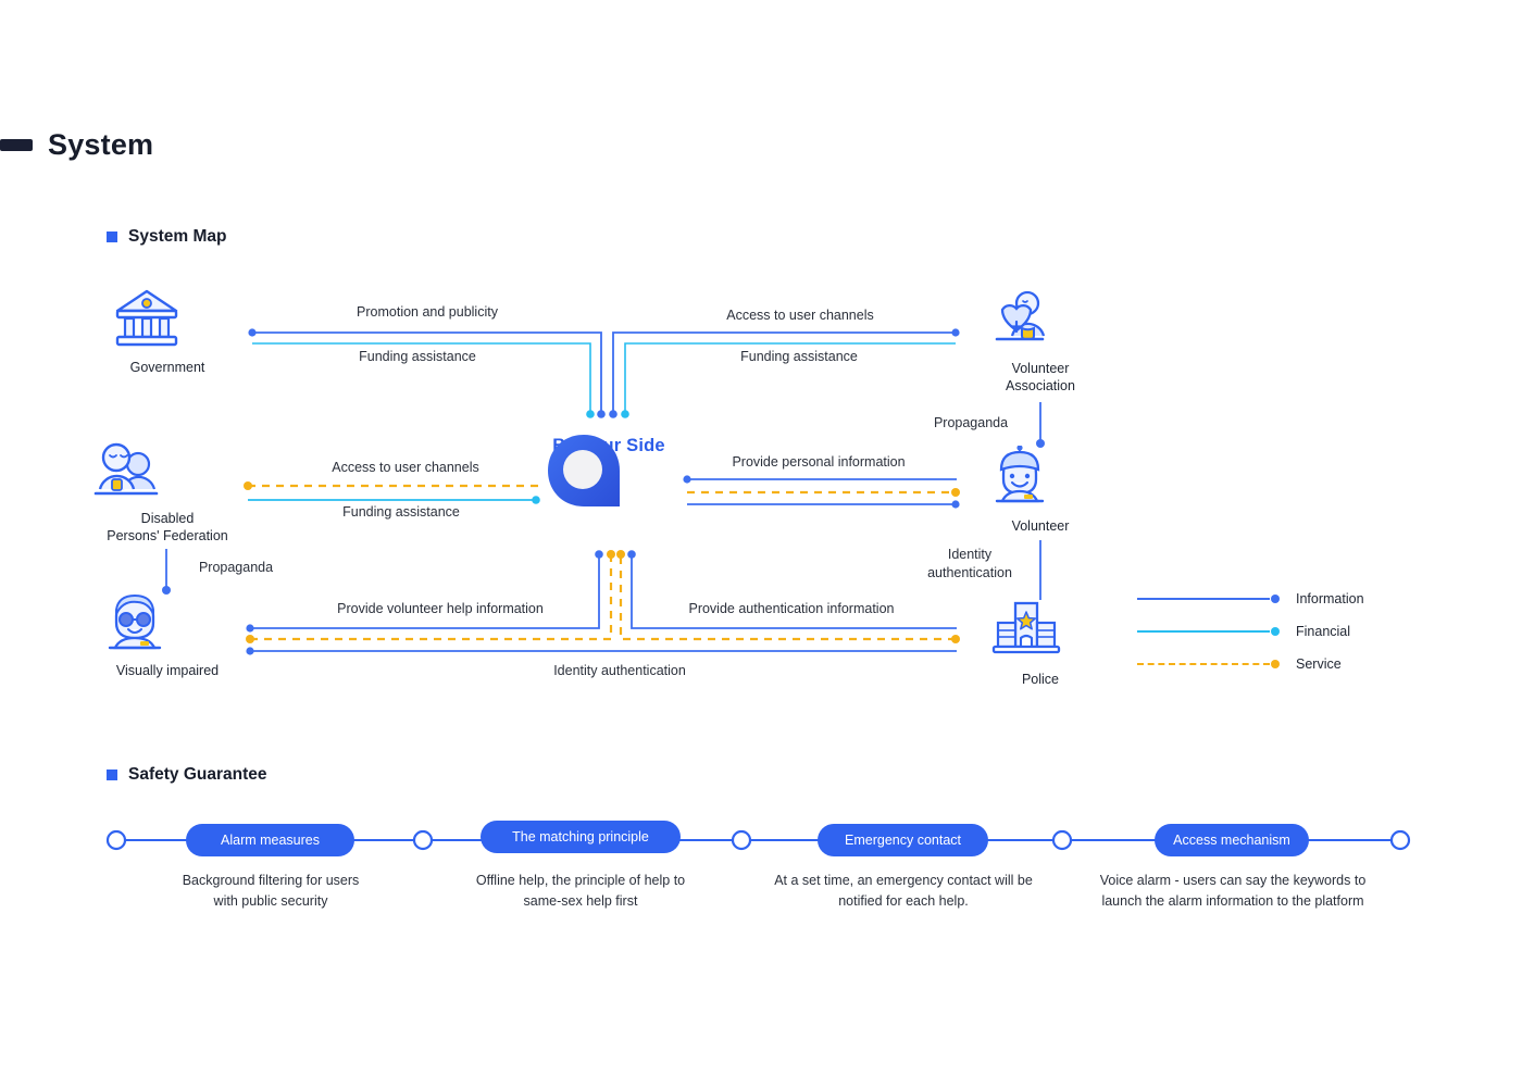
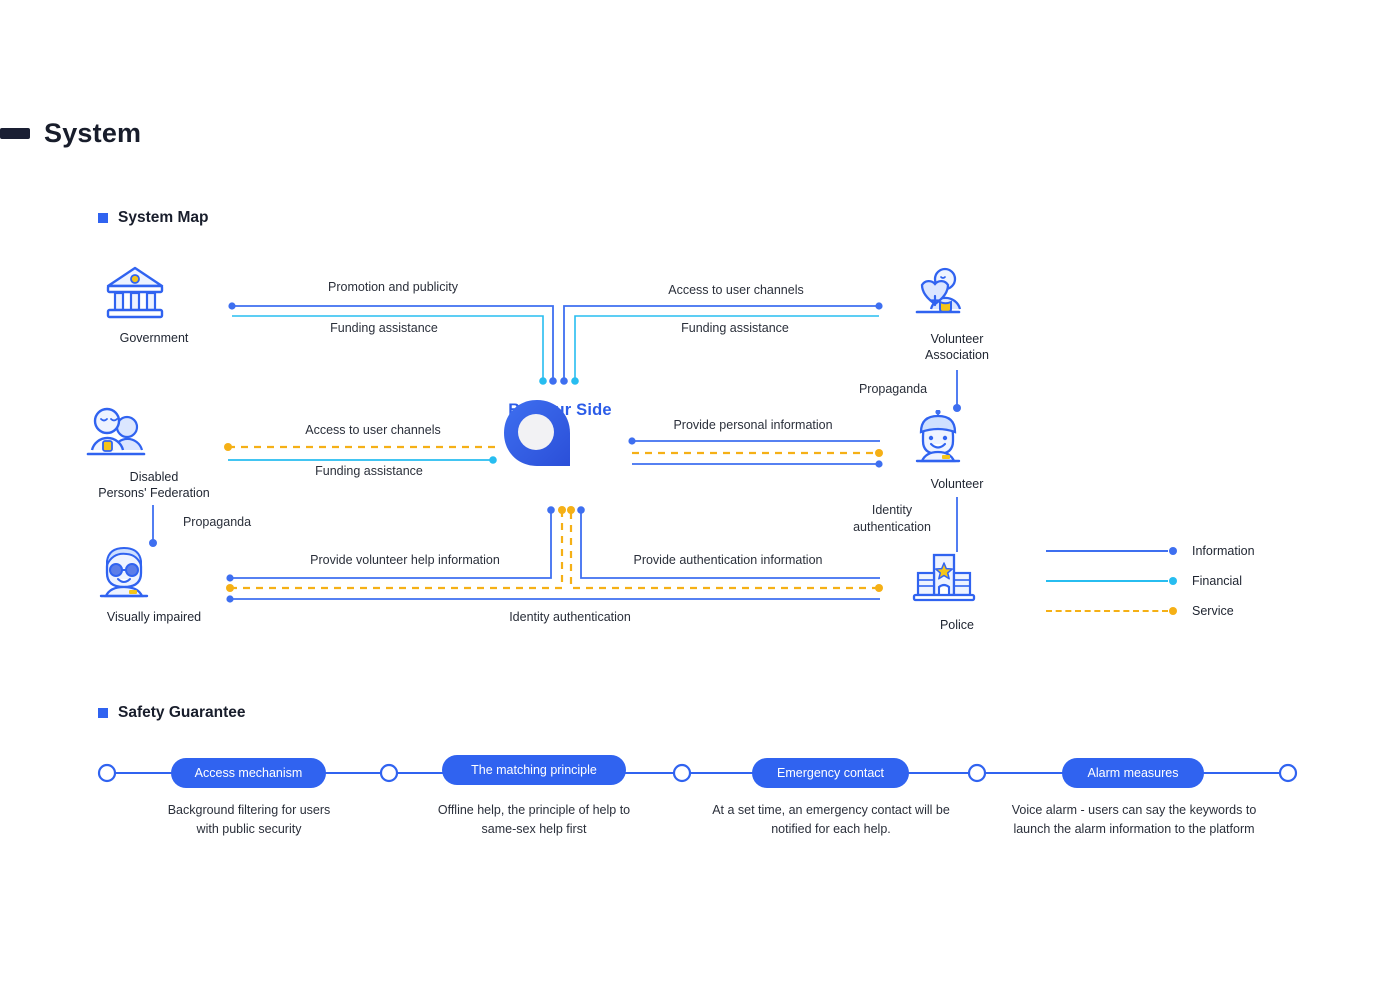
  System
  System Map
  Government
  Disabled
  Persons' Federation
  Visually impaired
  Volunteer
  Association
  Volunteer
  Police
  Promotion and publicity
  Funding assistance
  Access to user channels
  Funding assistance
  Access to user channels
  Funding assistance
  Provide personal information
  Propaganda
  Propaganda
  Identity
  authentication
  Provide volunteer help information
  Provide authentication information
  Identity authentication
  Information
  Financial
  Service
  Safety Guarantee
- Alarm measures
+ Access mechanism
  The matching principle
  Emergency contact
- Access mechanism
+ Alarm measures
  Background filtering for users
  with public security
  Offline help, the principle of help to
  same-sex help first
  At a set time, an emergency contact will be
  notified for each help.
  Voice alarm - users can say the keywords to
  launch the alarm information to the platform
